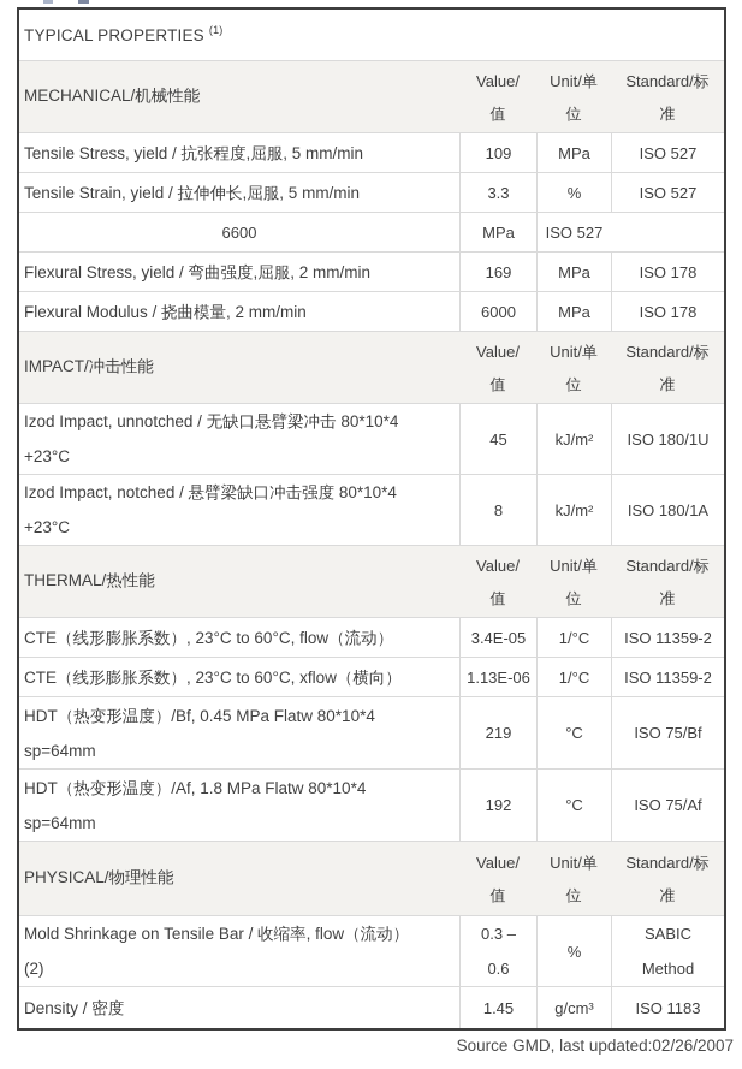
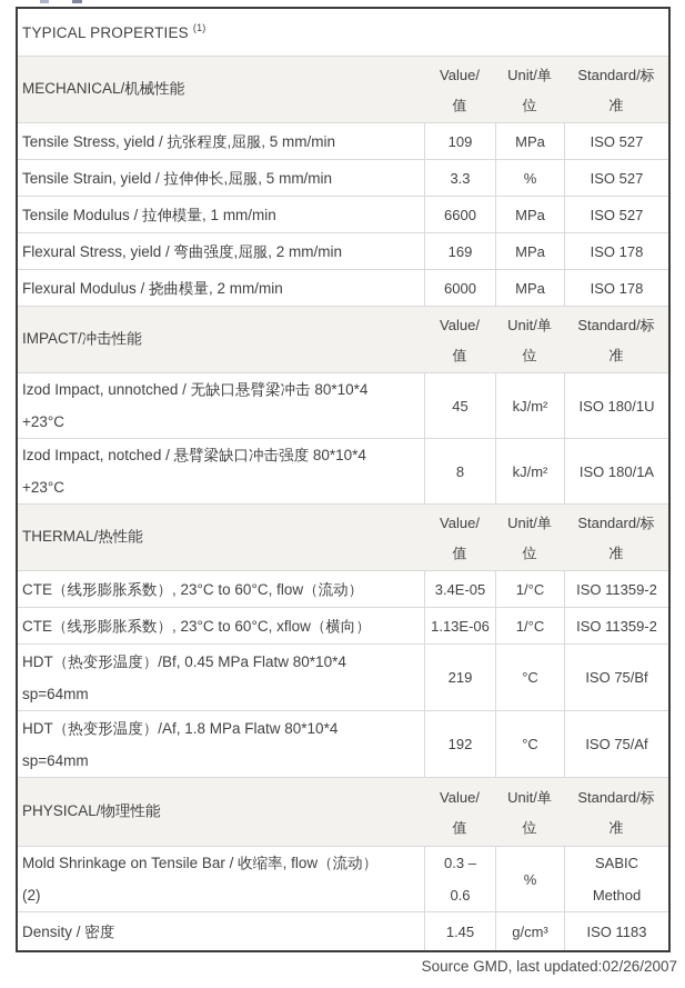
  TYPICAL PROPERTIES (1)
  MECHANICAL/机械性能
  Value/
  值
  Unit/单
  位
  Standard/标
  准
  Tensile Stress, yield / 抗张程度,屈服, 5 mm/min
  109
  MPa
  ISO 527
  Tensile Strain, yield / 拉伸伸长,屈服, 5 mm/min
  3.3
  %
  ISO 527
+ Tensile Modulus / 拉伸模量, 1 mm/min
  6600
  MPa
  ISO 527
  Flexural Stress, yield / 弯曲强度,屈服, 2 mm/min
  169
  MPa
  ISO 178
  Flexural Modulus / 挠曲模量, 2 mm/min
  6000
  MPa
  ISO 178
  IMPACT/冲击性能
  Value/
  值
  Unit/单
  位
  Standard/标
  准
  Izod Impact, unnotched / 无缺口悬臂梁冲击 80*10*4
  +23°C
  45
  kJ/m²
  ISO 180/1U
  Izod Impact, notched / 悬臂梁缺口冲击强度 80*10*4
  +23°C
  8
  kJ/m²
  ISO 180/1A
  THERMAL/热性能
  Value/
  值
  Unit/单
  位
  Standard/标
  准
  CTE（线形膨胀系数）, 23°C to 60°C, flow（流动）
  3.4E-05
  1/°C
  ISO 11359-2
  CTE（线形膨胀系数）, 23°C to 60°C, xflow（横向）
  1.13E-06
  1/°C
  ISO 11359-2
  HDT（热变形温度）/Bf, 0.45 MPa Flatw 80*10*4
  sp=64mm
  219
  °C
  ISO 75/Bf
  HDT（热变形温度）/Af, 1.8 MPa Flatw 80*10*4
  sp=64mm
  192
  °C
  ISO 75/Af
  PHYSICAL/物理性能
  Value/
  值
  Unit/单
  位
  Standard/标
  准
  Mold Shrinkage on Tensile Bar / 收缩率, flow（流动）
  (2)
  0.3 –
  0.6
  %
  SABIC
  Method
  Density / 密度
  1.45
  g/cm³
  ISO 1183
  Source GMD, last updated:02/26/2007
